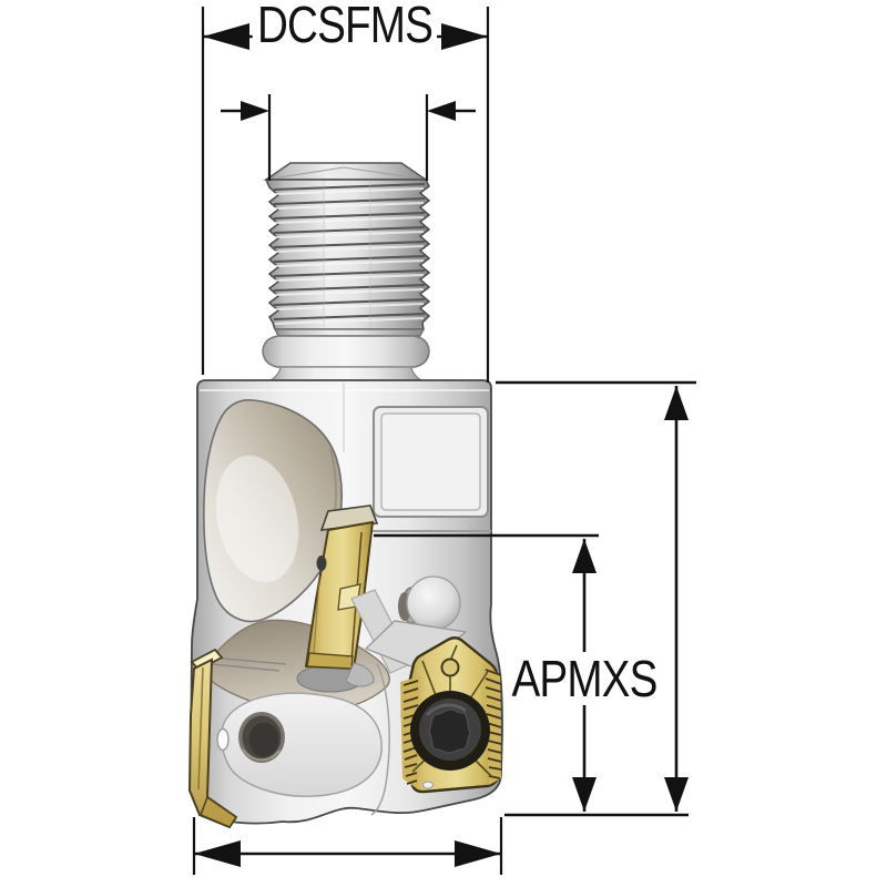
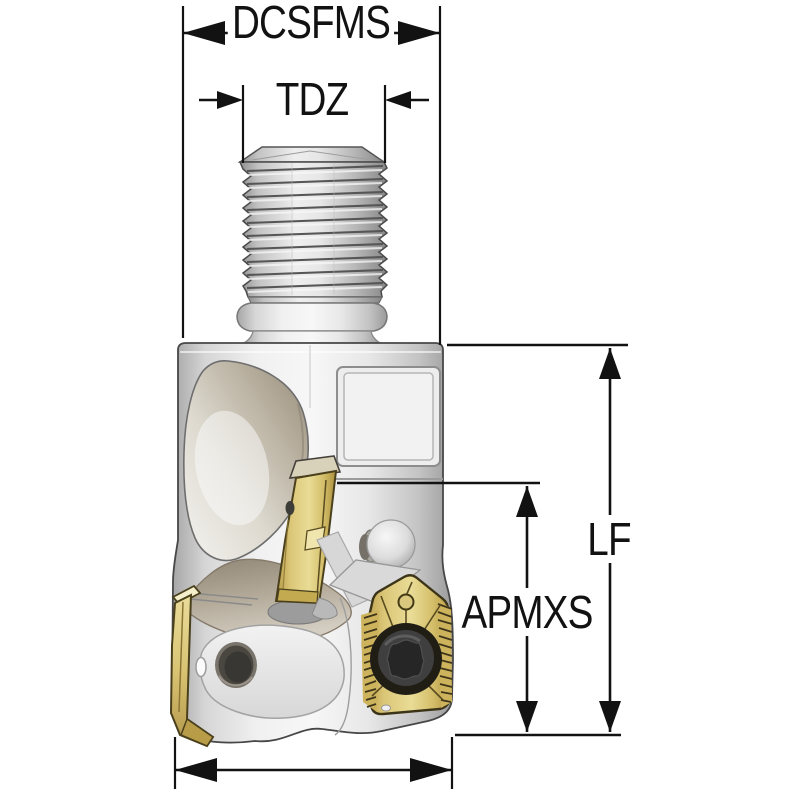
  DCSFMS
+ TDZ
+ LF
  APMXS
